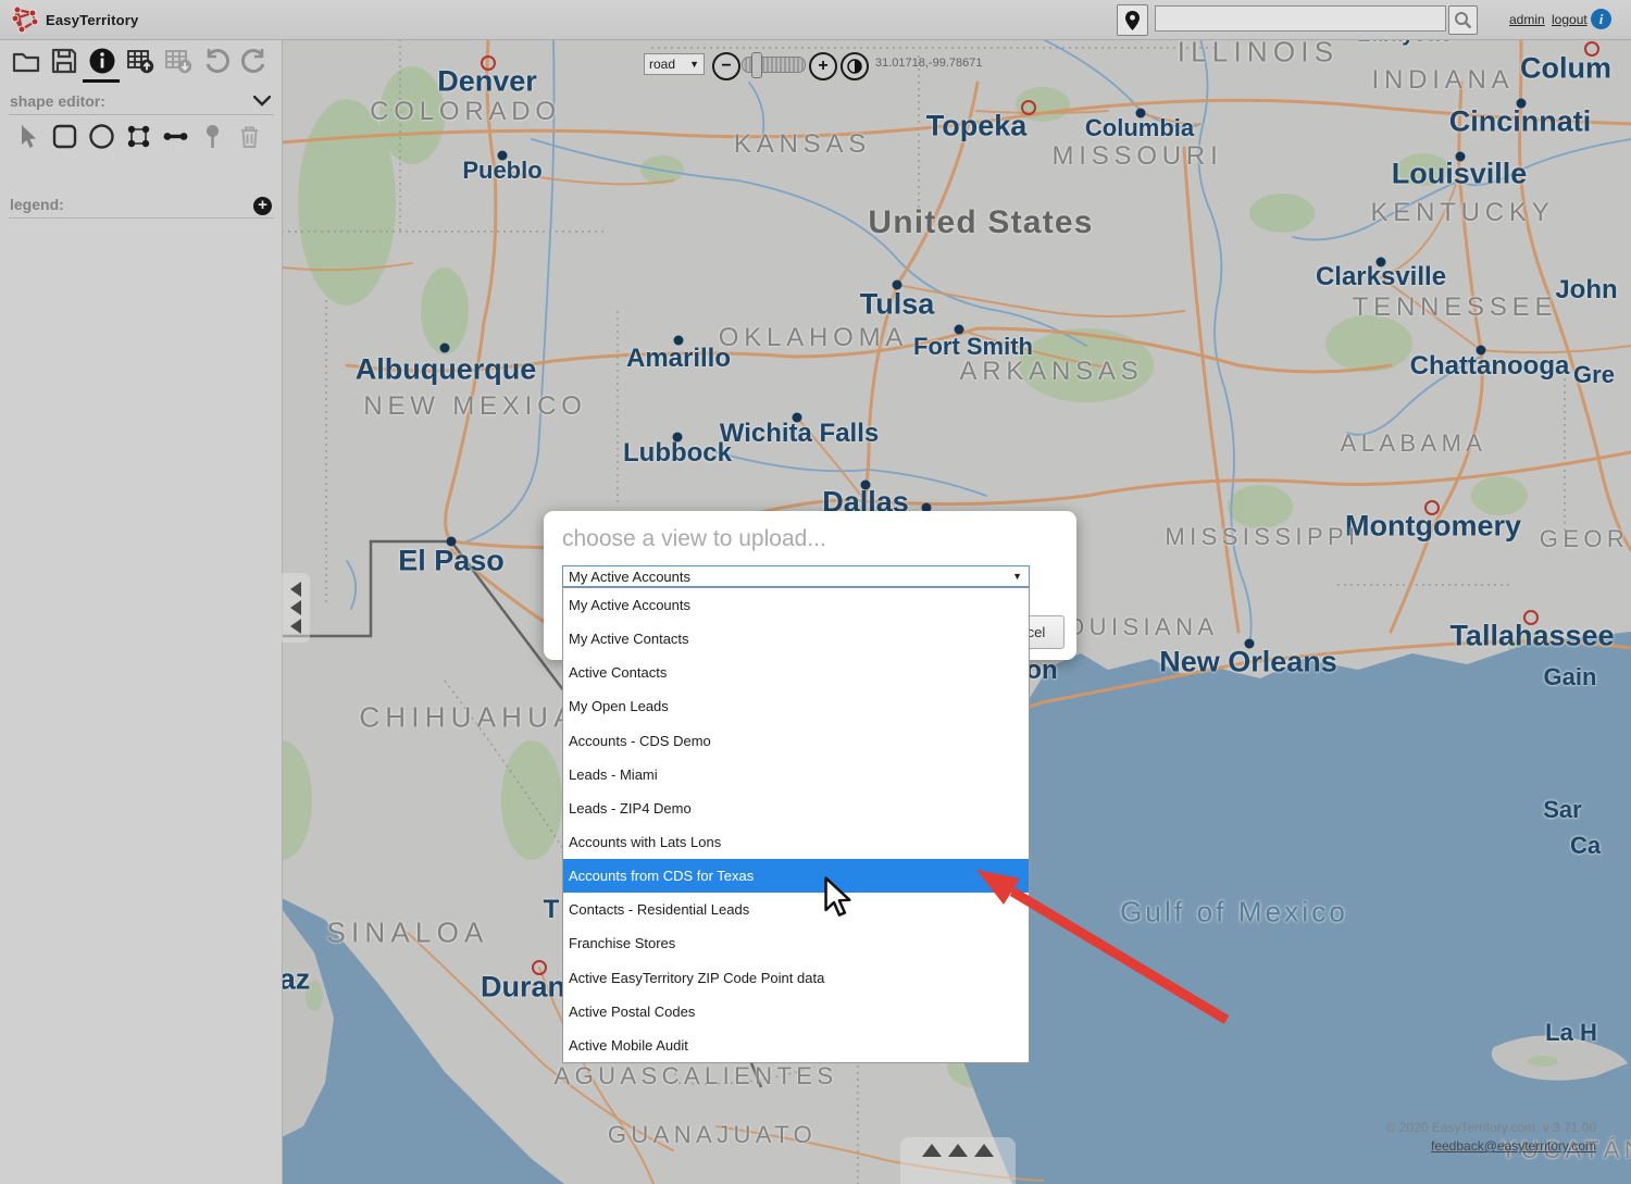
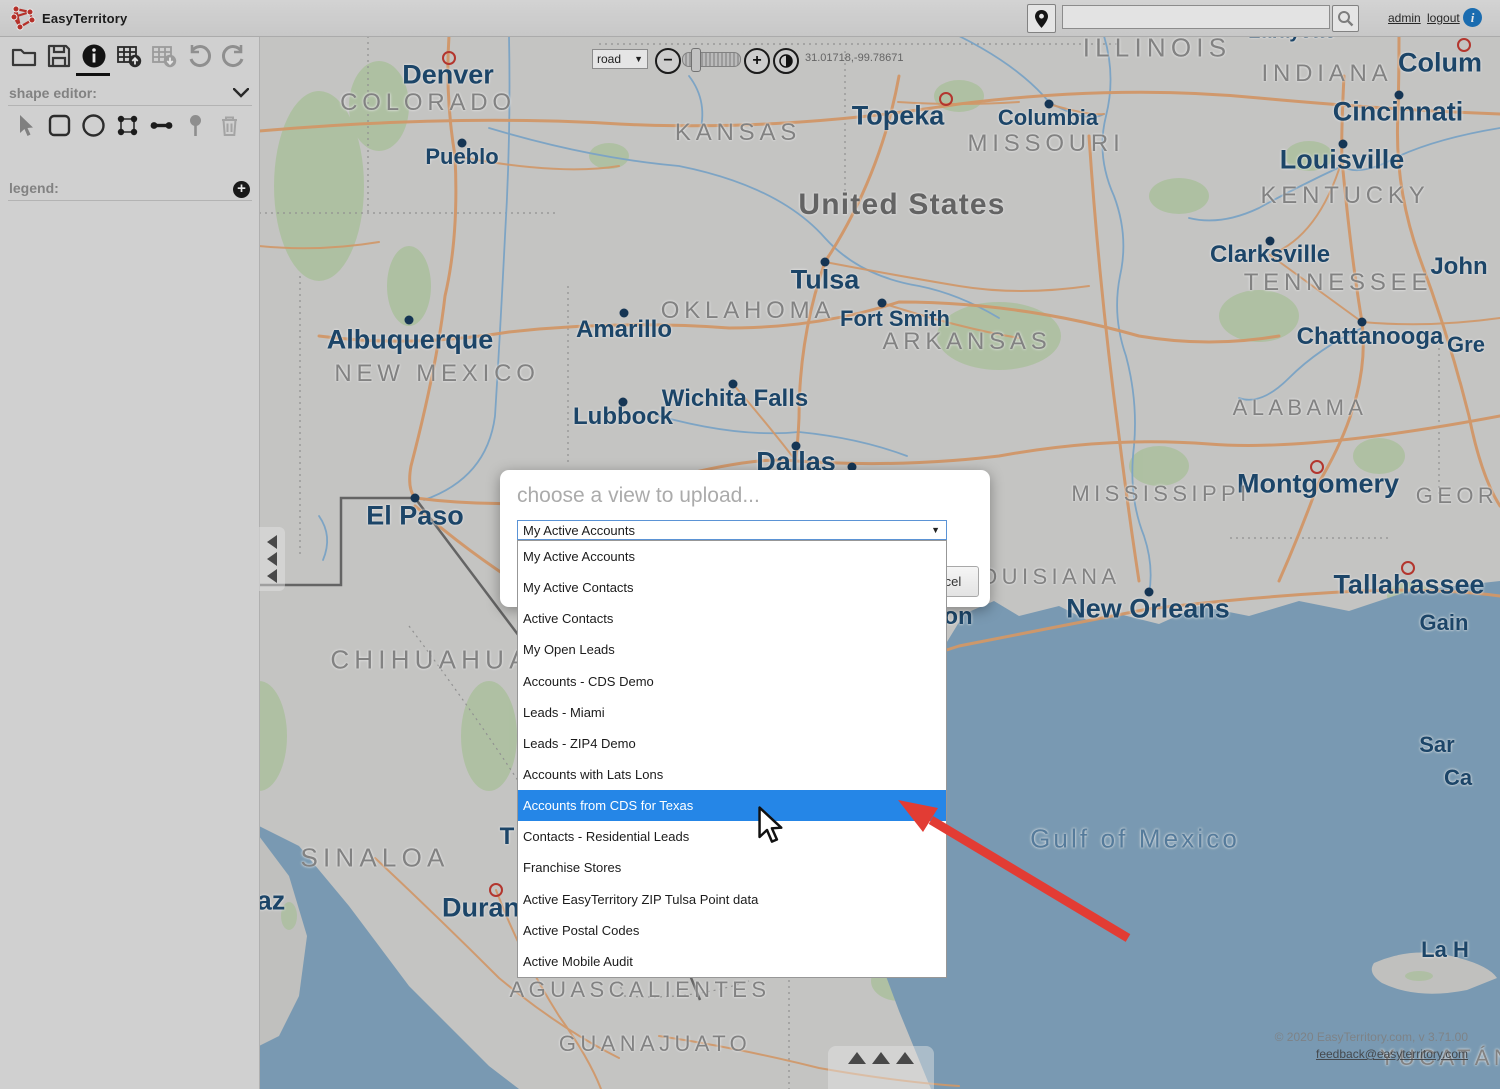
  Denver
  COLORADO
  Pueblo
  KANSAS
  Topeka
  Columbia
  MISSOURI
  ILLINOIS
  INDIANA
  Colum
  Cincinnati
  Louisville
  KENTUCKY
  United States
  Clarksville
  John
  TENNESSEE
  Tulsa
  OKLAHOMA
  Fort Smith
  ARKANSAS
  Chattanooga
  Gre
  Albuquerque
  Amarillo
  NEW MEXICO
  Wichita Falls
  Lubbock
  ALABAMA
  Dallas
  Montgomery
  MISSISSIPPI
  GEOR
  El Paso
  OUISIANA
  Tallahassee
  New Orleans
  on
  Gain
  CHIHUAHU
  Sar
  Ca
  Gulf of Mexico
  T
  SINALOA
  az
  Duran
  La H
  AGUASCALIENTES
  GUANAJUATO
  YUCATÁ
  © 2020 EasyTerritory.com, v 3.71.00
  feedback@easyterritory.com
  road
  ▼
  −
  +
  31.01718,-99.78671
  EasyTerritory
  admin
  logout
  i
  shape editor:
  legend:
  +
  choose a view to upload...
  My Active Accounts
  ▼
  My Active Accounts
  My Active Contacts
  Active Contacts
  My Open Leads
  Accounts - CDS Demo
  Leads - Miami
  Leads - ZIP4 Demo
  Accounts with Lats Lons
  Accounts from CDS for Texas
  Contacts - Residential Leads
  Franchise Stores
- Active EasyTerritory ZIP Code Point data
+ Active EasyTerritory ZIP Tulsa Point data
  Active Postal Codes
  Active Mobile Audit
